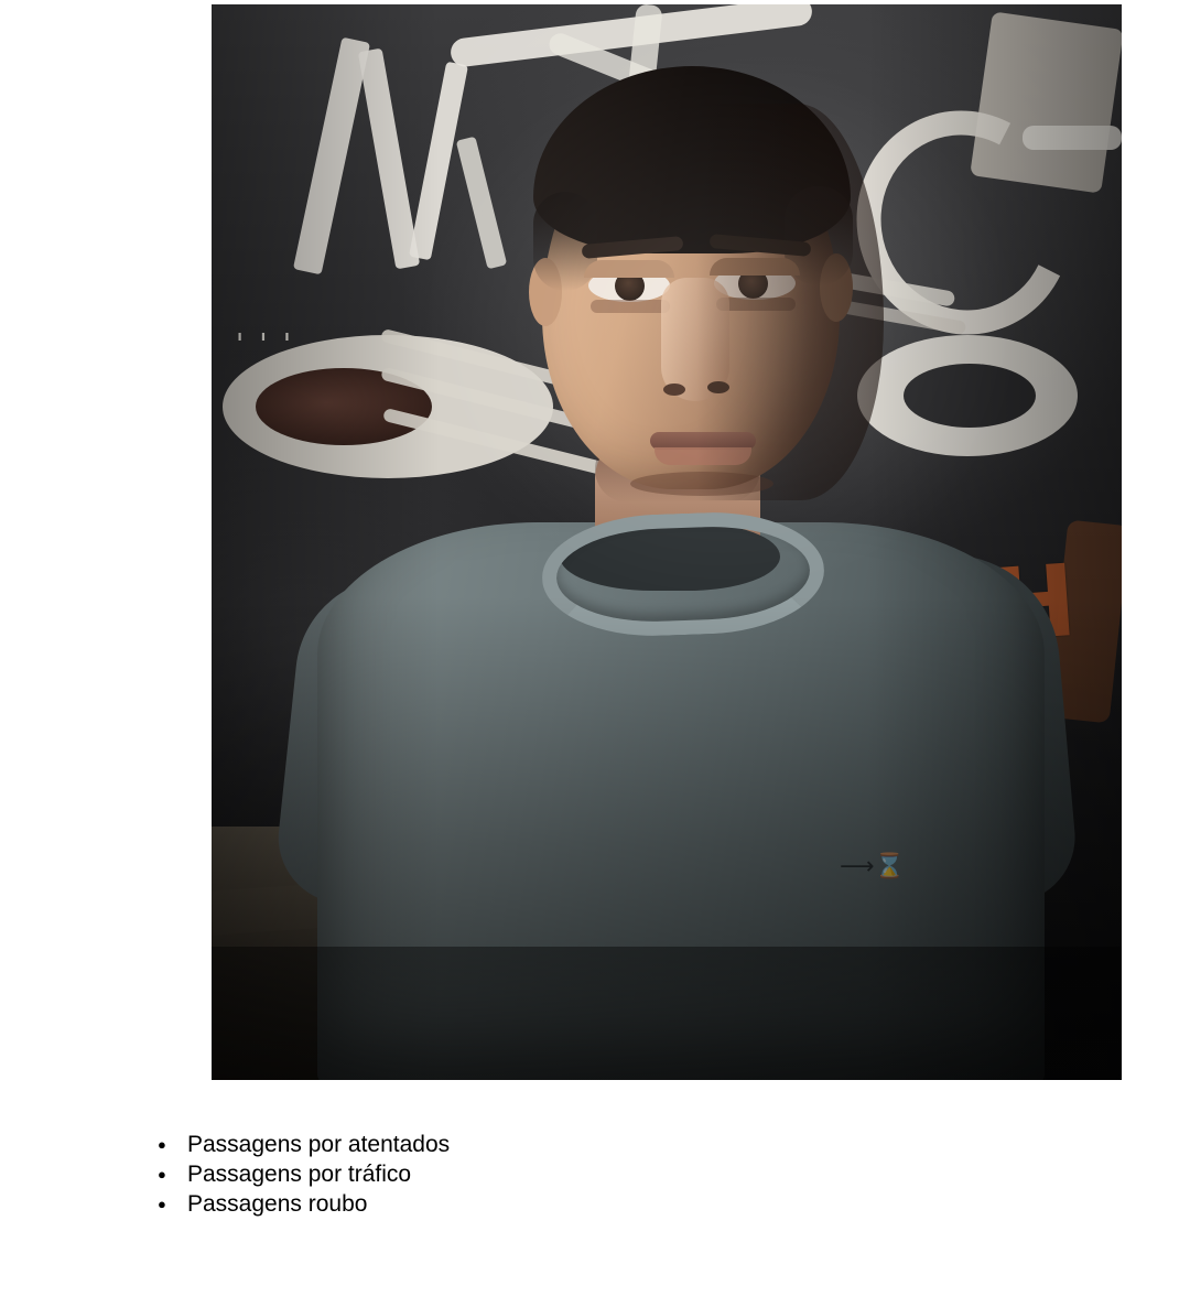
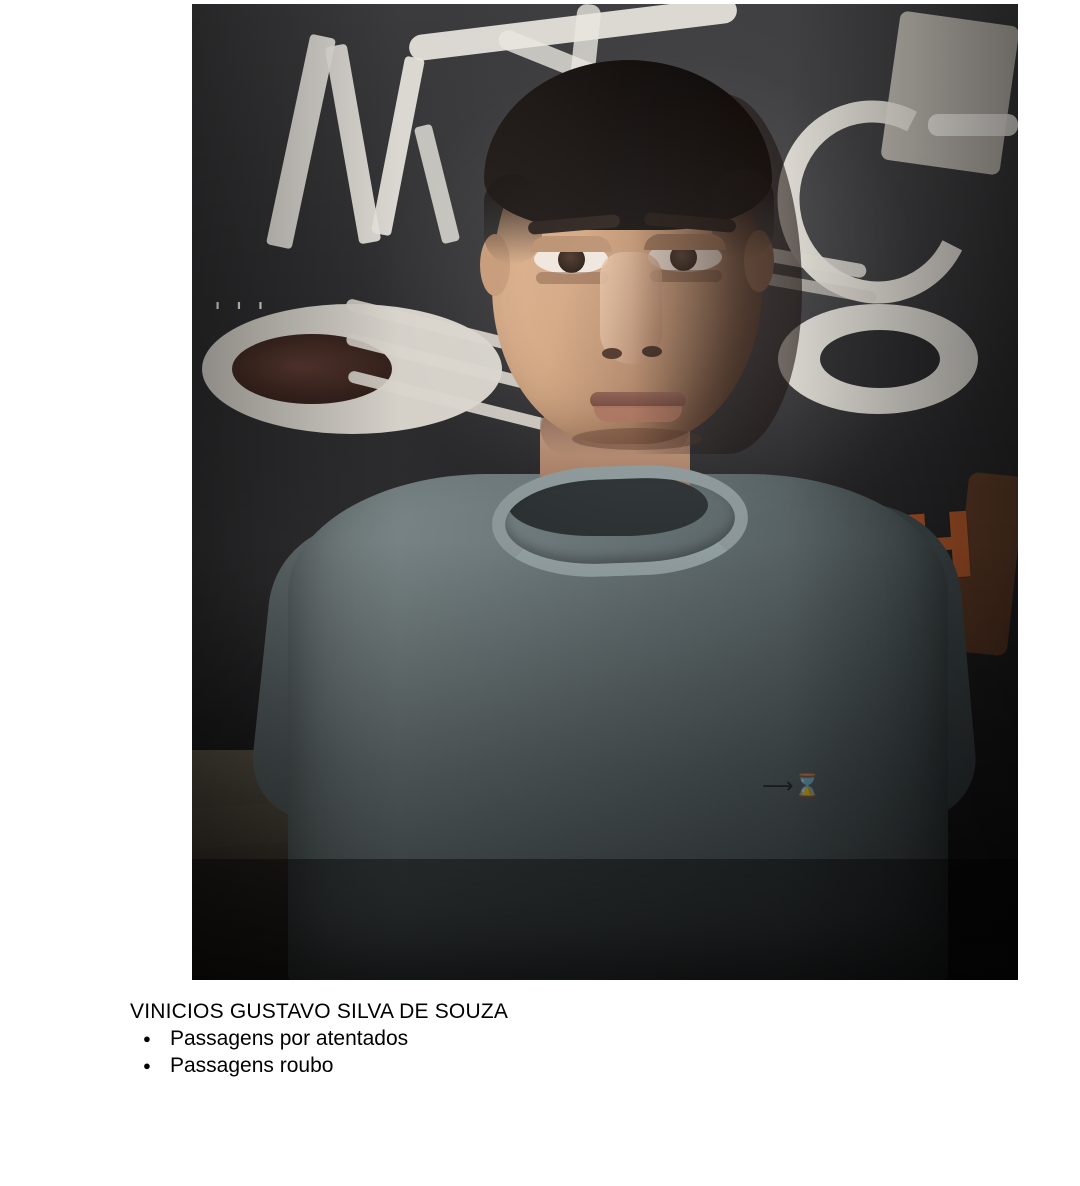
+ VINICIOS GUSTAVO SILVA DE SOUZA
  Passagens por atentados
- Passagens por tráfico
  Passagens roubo
